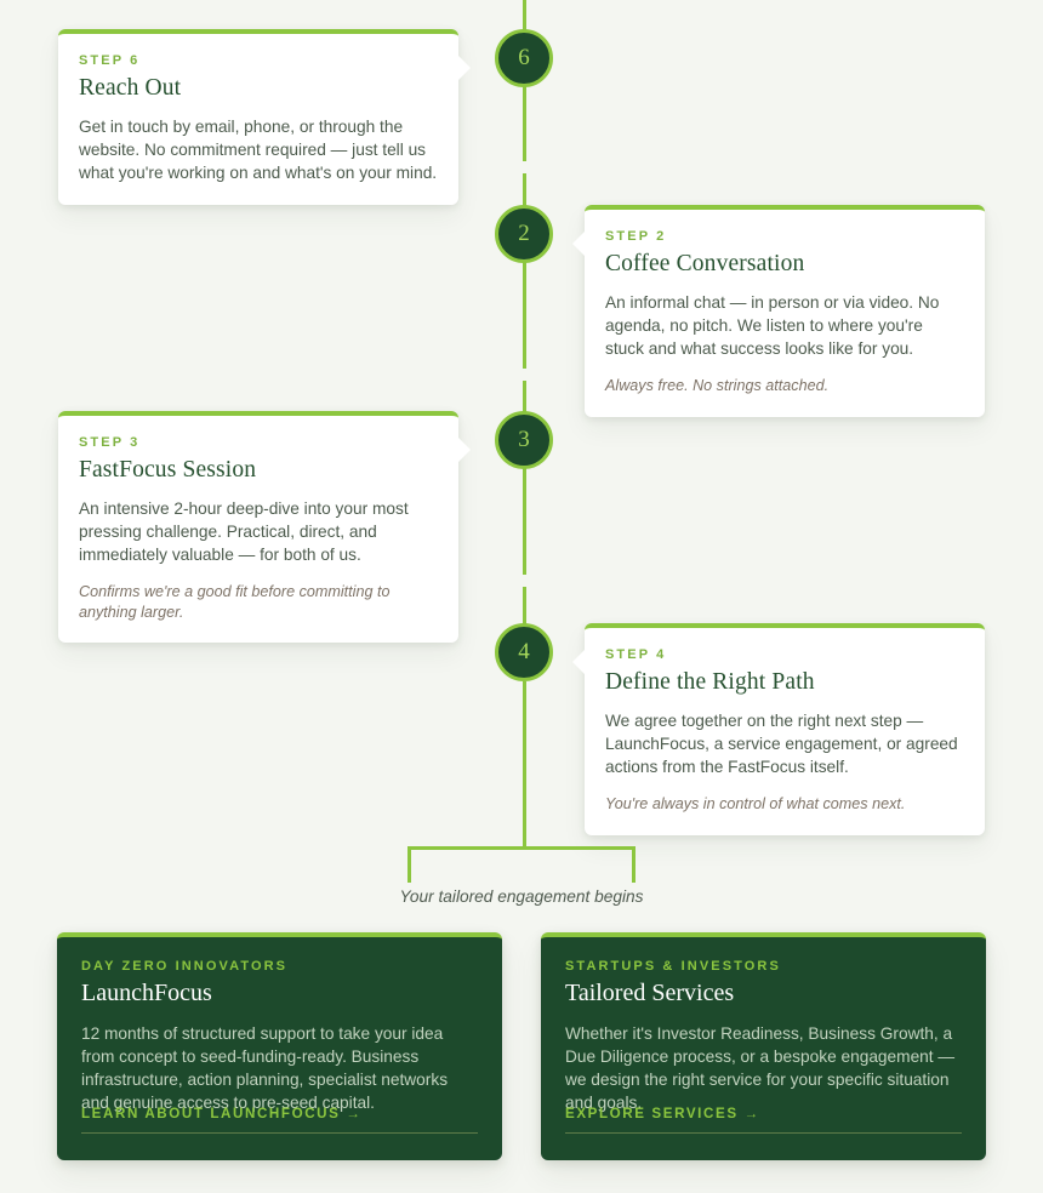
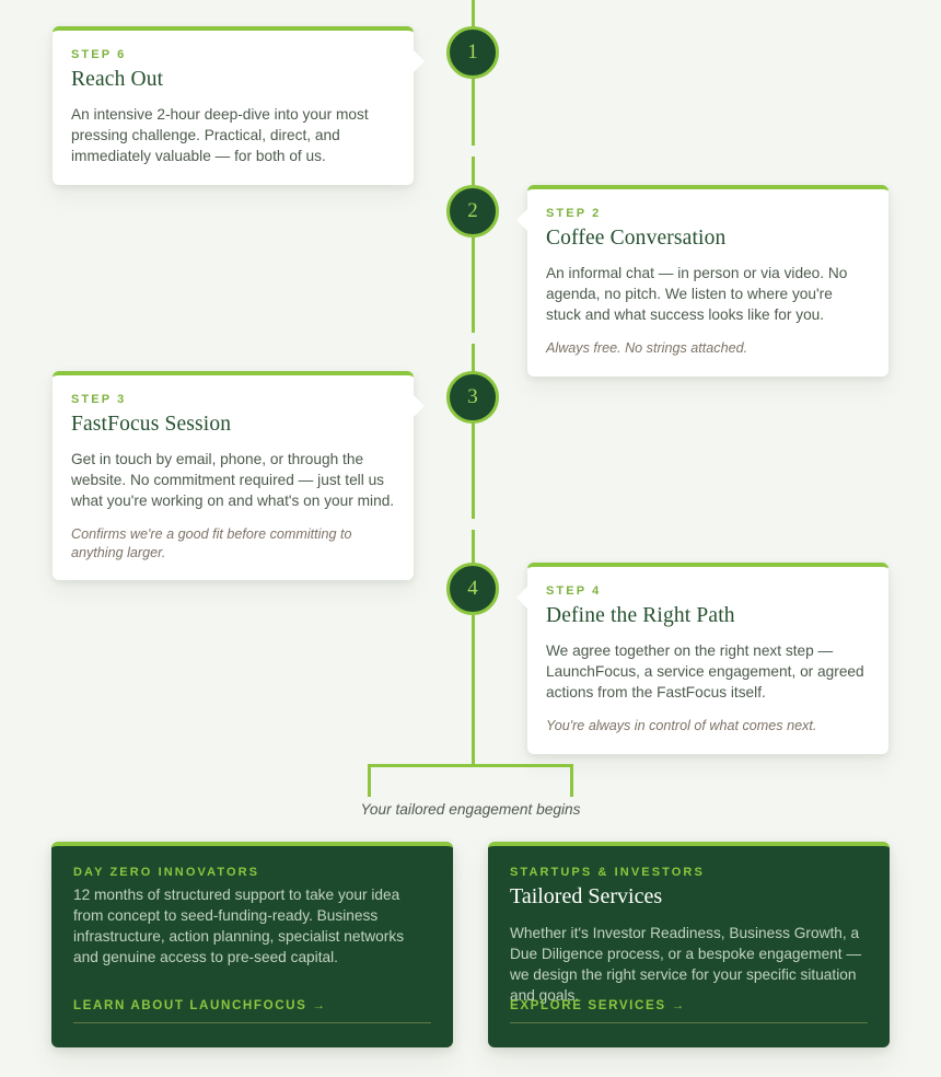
  STEP 6
  Reach Out
- Get in touch by email, phone, or through the website. No commitment required — just tell us what you're working on and what's on your mind.
+ An intensive 2-hour deep-dive into your most pressing challenge. Practical, direct, and immediately valuable — for both of us.
- 6
+ 1
  STEP 2
  Coffee Conversation
  An informal chat — in person or via video. No agenda, no pitch. We listen to where you're stuck and what success looks like for you.
  Always free. No strings attached.
  2
  STEP 3
  FastFocus Session
- An intensive 2-hour deep-dive into your most pressing challenge. Practical, direct, and immediately valuable — for both of us.
+ Get in touch by email, phone, or through the website. No commitment required — just tell us what you're working on and what's on your mind.
  Confirms we're a good fit before committing to anything larger.
  3
  STEP 4
  Define the Right Path
  We agree together on the right next step — LaunchFocus, a service engagement, or agreed actions from the FastFocus itself.
  You're always in control of what comes next.
  4
  Your tailored engagement begins
  DAY ZERO INNOVATORS
- LaunchFocus
  12 months of structured support to take your idea from concept to seed-funding-ready. Business infrastructure, action planning, specialist networks and genuine access to pre-seed capital.
  LEARN ABOUT LAUNCHFOCUS →
  STARTUPS & INVESTORS
  Tailored Services
  Whether it's Investor Readiness, Business Growth, a Due Diligence process, or a bespoke engagement — we design the right service for your specific situation and goals.
  EXPLORE SERVICES →
